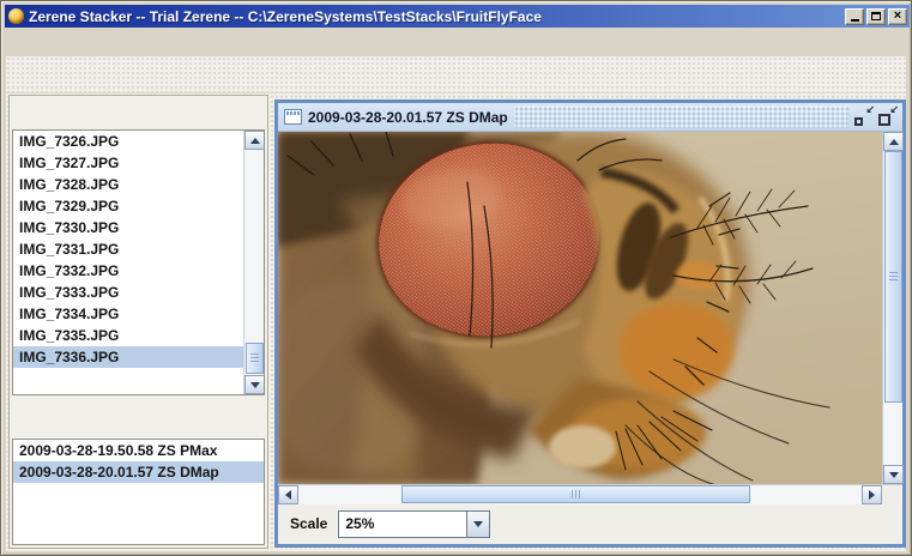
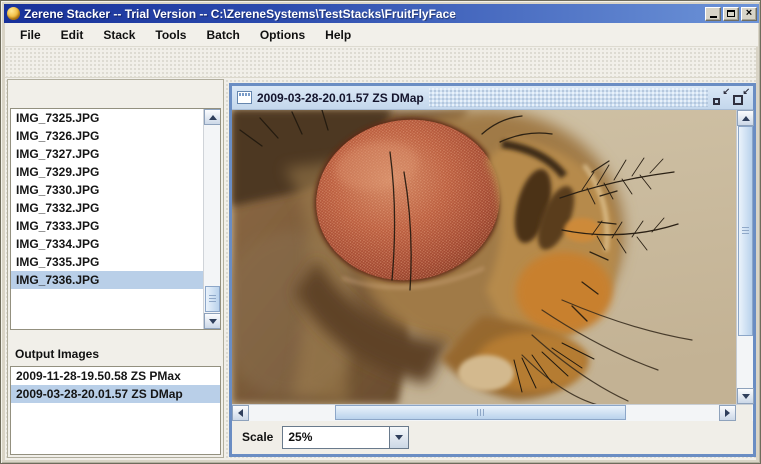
- Zerene Stacker -- Trial Zerene -- C:\ZereneSystems\TestStacks\FruitFlyFace
+ Zerene Stacker -- Trial Version -- C:\ZereneSystems\TestStacks\FruitFlyFace
  ×
+ File
+ Edit
+ Stack
+ Tools
+ Batch
+ Options
+ Help
+ IMG_7325.JPG
  IMG_7326.JPG
  IMG_7327.JPG
- IMG_7328.JPG
  IMG_7329.JPG
  IMG_7330.JPG
- IMG_7331.JPG
  IMG_7332.JPG
  IMG_7333.JPG
  IMG_7334.JPG
  IMG_7335.JPG
  IMG_7336.JPG
+ Output Images
- 2009-03-28-19.50.58 ZS PMax
+ 2009-11-28-19.50.58 ZS PMax
  2009-03-28-20.01.57 ZS DMap
  2009-03-28-20.01.57 ZS DMap
  ↙
  ↙
  Scale
  25%
